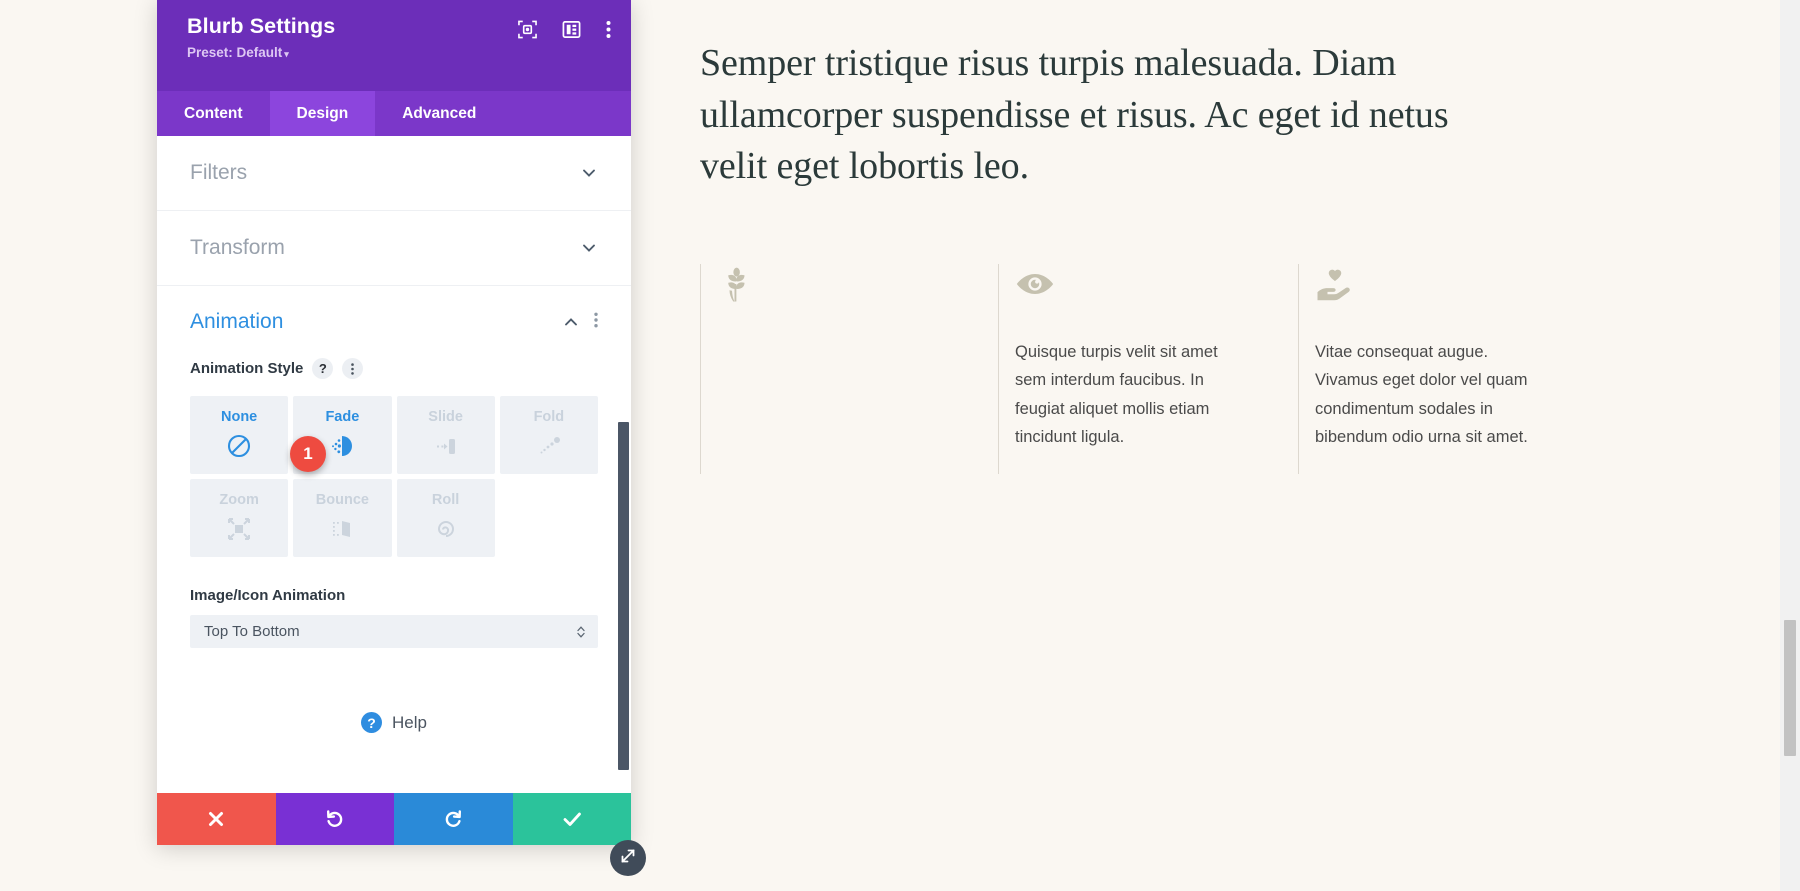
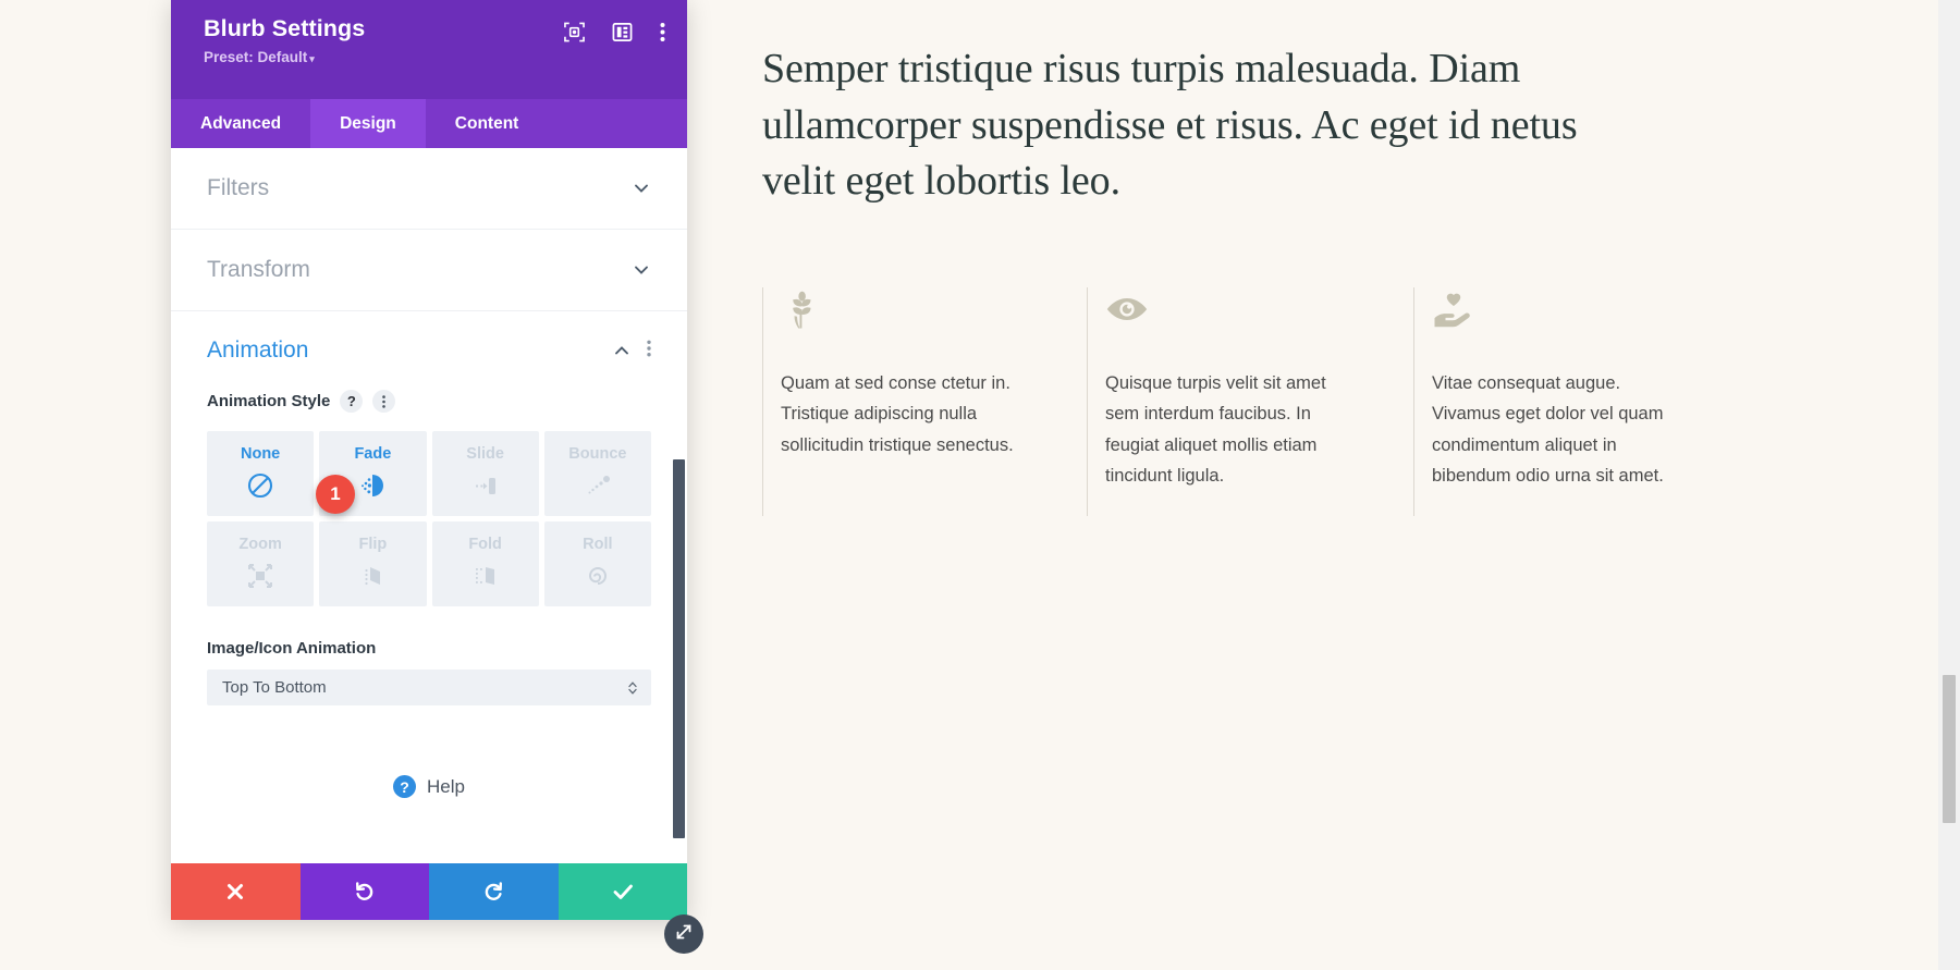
  Semper tristique risus turpis malesuada. Diam ullamcorper suspendisse et risus. Ac eget id netus velit eget lobortis leo.
+ Quam at sed conse ctetur in. Tristique adipiscing nulla sollicitudin tristique senectus.
  Quisque turpis velit sit amet sem interdum faucibus. In feugiat aliquet mollis etiam tincidunt ligula.
- Vitae consequat augue. Vivamus eget dolor vel quam condimentum sodales in bibendum odio urna sit amet.
+ Vitae consequat augue. Vivamus eget dolor vel quam condimentum aliquet in bibendum odio urna sit amet.
  Blurb Settings
  Preset: Default ▾
- Content
+ Advanced
  Design
- Advanced
+ Content
  Filters
  Transform
  Animation
  Animation Style
  ?
  None
  Fade
  Slide
- Fold
+ Bounce
  Zoom
+ Flip
- Bounce
+ Fold
  Roll
  1
  Image/Icon Animation
  Top To Bottom
  ?
  Help
